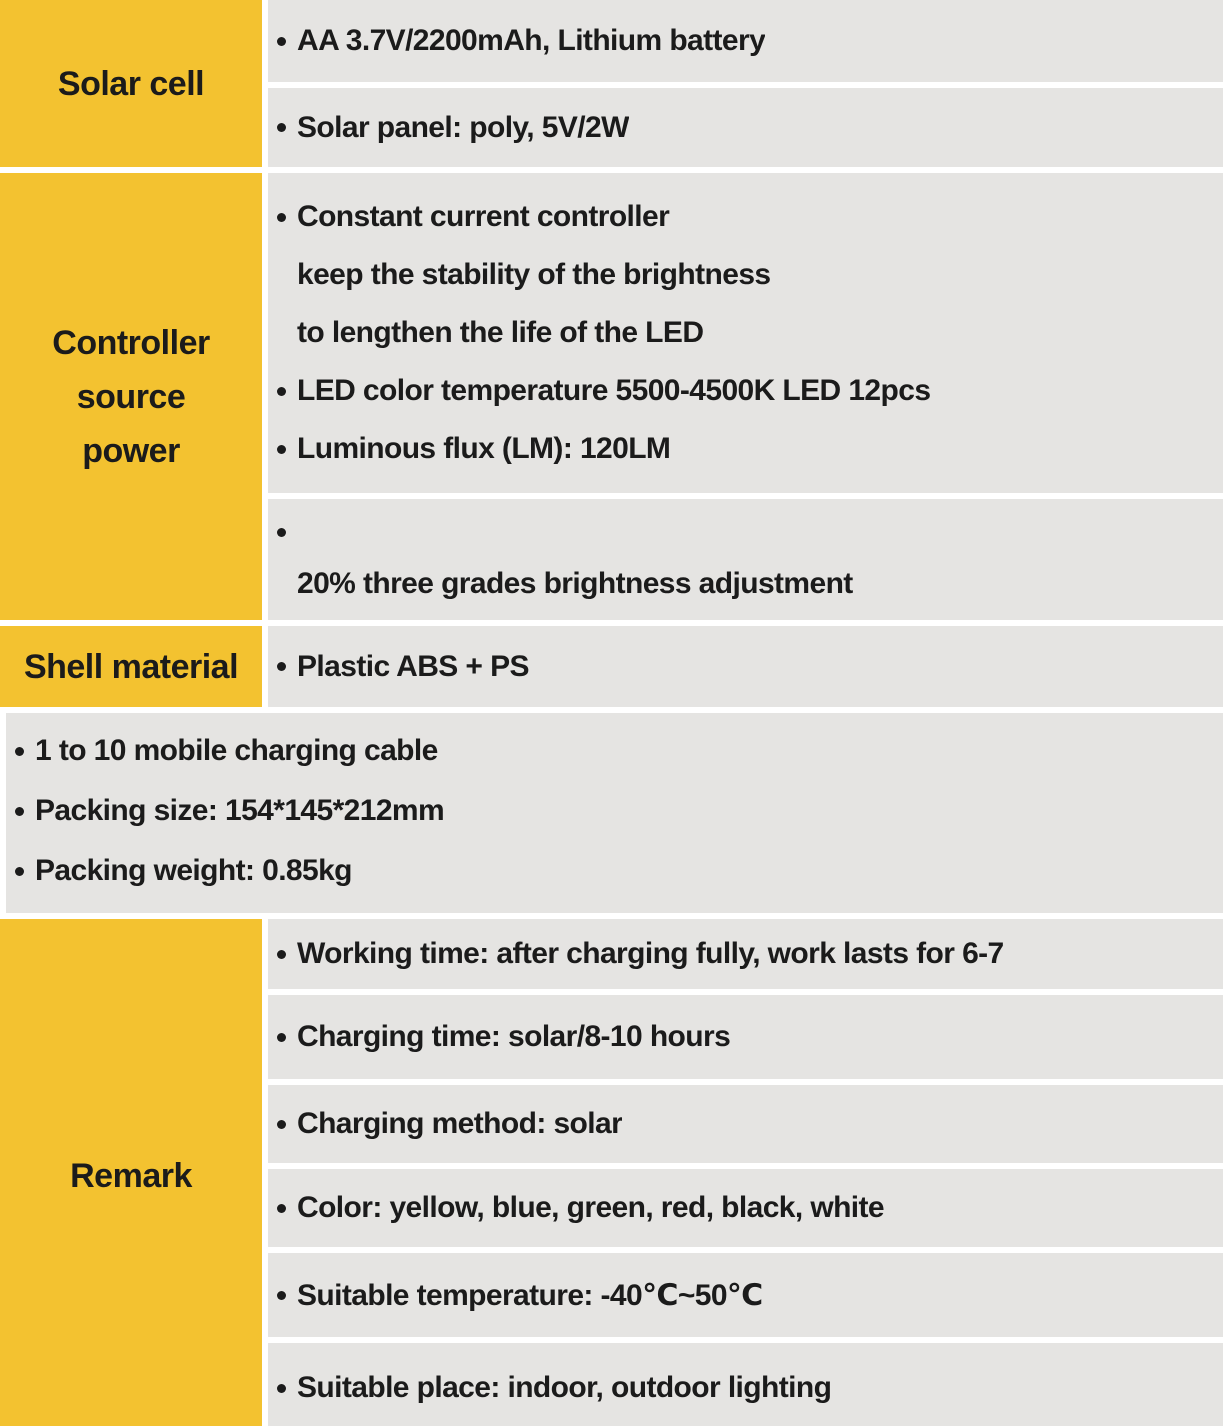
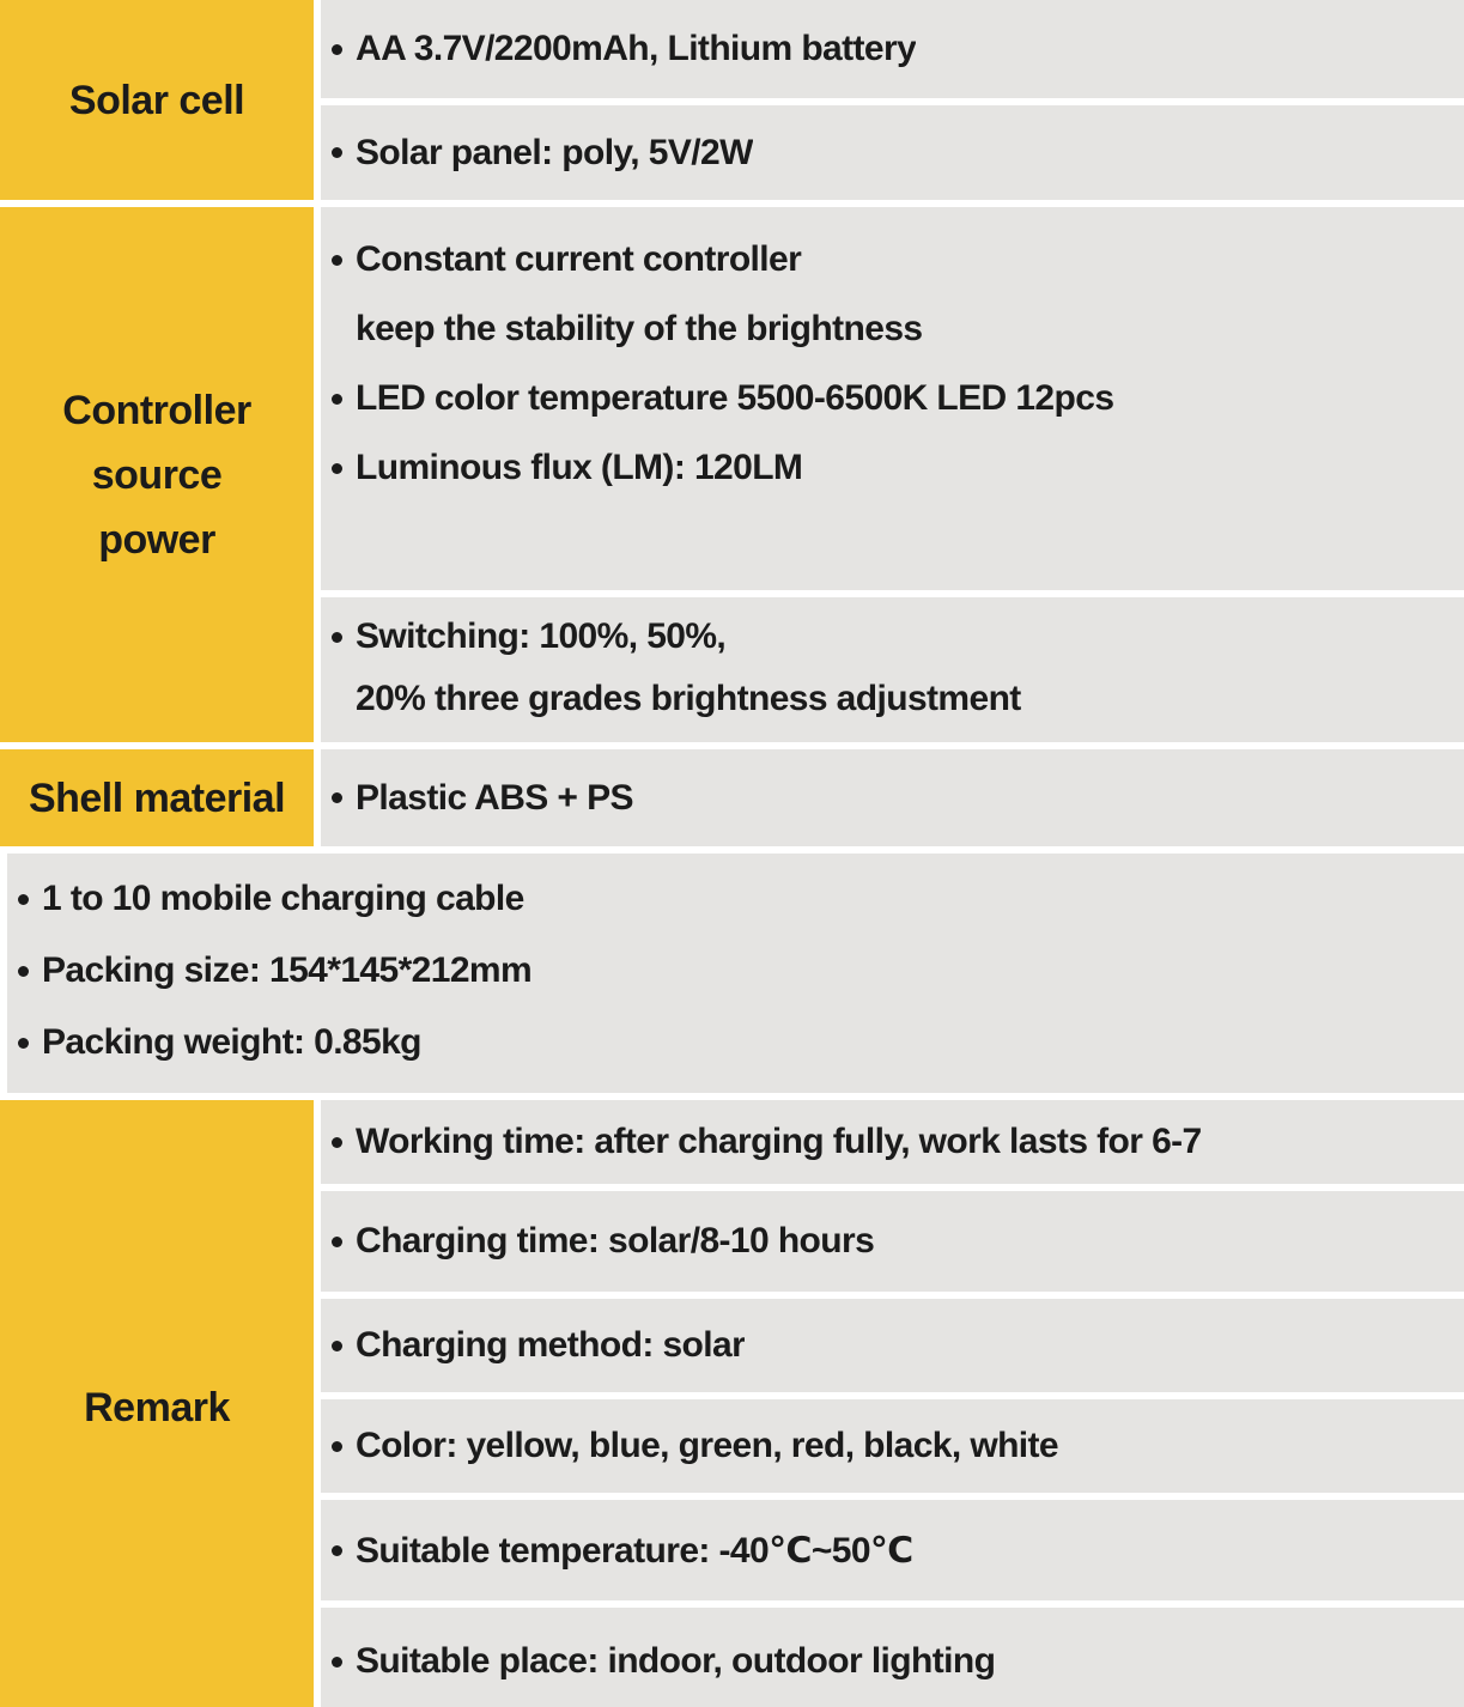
  Solar cell
  AA 3.7V/2200mAh, Lithium battery
  Solar panel: poly, 5V/2W
  Controller
  source
  power
  Constant current controller
  keep the stability of the brightness
- to lengthen the life of the LED
- LED color temperature 5500-4500K LED 12pcs
+ LED color temperature 5500-6500K LED 12pcs
  Luminous flux (LM): 120LM
+ Switching: 100%, 50%,
  20% three grades brightness adjustment
  Shell material
  Plastic ABS + PS
  1 to 10 mobile charging cable
  Packing size: 154*145*212mm
  Packing weight: 0.85kg
  Remark
  Working time: after charging fully, work lasts for 6-7
  Charging time: solar/8-10 hours
  Charging method: solar
  Color: yellow, blue, green, red, black, white
  Suitable temperature: -40℃~50℃
  Suitable place: indoor, outdoor lighting
